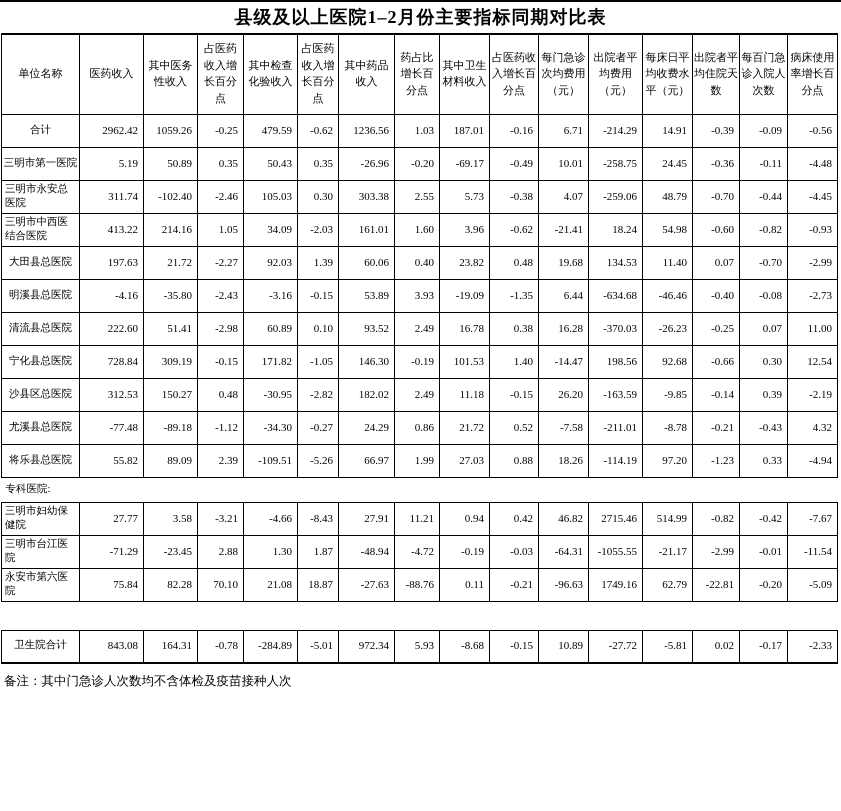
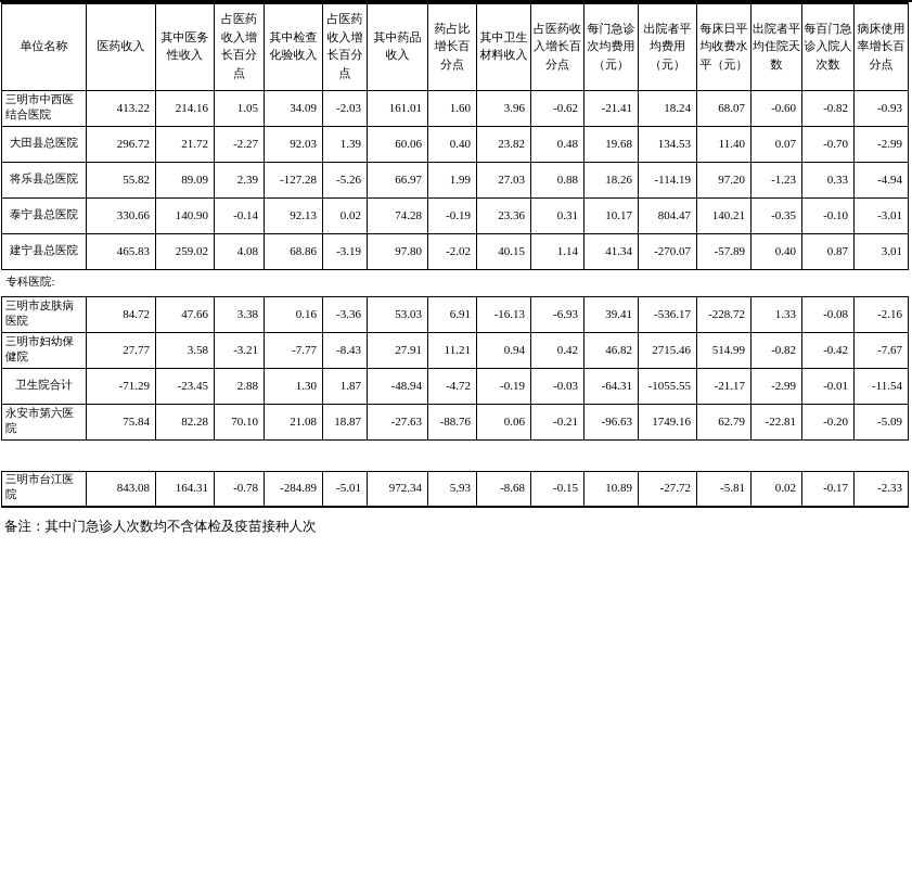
- 县级及以上医院1–2月份主要指标同期对比表
  单位名称	医药收入	其中医务性收入	占医药收入增长百分点	其中检查化验收入	占医药收入增长百分点	其中药品收入	药占比增长百分点	其中卫生材料收入	占医药收入增长百分点	每门急诊次均费用（元）	出院者平均费用（元）	每床日平均收费水平（元）	出院者平均住院天数	每百门急诊入院人次数	病床使用率增长百分点
- 合计	2962.42	1059.26	-0.25	479.59	-0.62	1236.56	1.03	187.01	-0.16	6.71	-214.29	14.91	-0.39	-0.09	-0.56
- 三明市第一医院	5.19	50.89	0.35	50.43	0.35	-26.96	-0.20	-69.17	-0.49	10.01	-258.75	24.45	-0.36	-0.11	-4.48
- 三明市永安总 医院	311.74	-102.40	-2.46	105.03	0.30	303.38	2.55	5.73	-0.38	4.07	-259.06	48.79	-0.70	-0.44	-4.45
- 三明市中西医 结合医院	413.22	214.16	1.05	34.09	-2.03	161.01	1.60	3.96	-0.62	-21.41	18.24	54.98	-0.60	-0.82	-0.93
+ 三明市中西医 结合医院	413.22	214.16	1.05	34.09	-2.03	161.01	1.60	3.96	-0.62	-21.41	18.24	68.07	-0.60	-0.82	-0.93
- 大田县总医院	197.63	21.72	-2.27	92.03	1.39	60.06	0.40	23.82	0.48	19.68	134.53	11.40	0.07	-0.70	-2.99
+ 大田县总医院	296.72	21.72	-2.27	92.03	1.39	60.06	0.40	23.82	0.48	19.68	134.53	11.40	0.07	-0.70	-2.99
- 明溪县总医院	-4.16	-35.80	-2.43	-3.16	-0.15	53.89	3.93	-19.09	-1.35	6.44	-634.68	-46.46	-0.40	-0.08	-2.73
- 清流县总医院	222.60	51.41	-2.98	60.89	0.10	93.52	2.49	16.78	0.38	16.28	-370.03	-26.23	-0.25	0.07	11.00
- 宁化县总医院	728.84	309.19	-0.15	171.82	-1.05	146.30	-0.19	101.53	1.40	-14.47	198.56	92.68	-0.66	0.30	12.54
- 沙县区总医院	312.53	150.27	0.48	-30.95	-2.82	182.02	2.49	11.18	-0.15	26.20	-163.59	-9.85	-0.14	0.39	-2.19
- 尤溪县总医院	-77.48	-89.18	-1.12	-34.30	-0.27	24.29	0.86	21.72	0.52	-7.58	-211.01	-8.78	-0.21	-0.43	4.32
- 将乐县总医院	55.82	89.09	2.39	-109.51	-5.26	66.97	1.99	27.03	0.88	18.26	-114.19	97.20	-1.23	0.33	-4.94
+ 将乐县总医院	55.82	89.09	2.39	-127.28	-5.26	66.97	1.99	27.03	0.88	18.26	-114.19	97.20	-1.23	0.33	-4.94
+ 泰宁县总医院	330.66	140.90	-0.14	92.13	0.02	74.28	-0.19	23.36	0.31	10.17	804.47	140.21	-0.35	-0.10	-3.01
+ 建宁县总医院	465.83	259.02	4.08	68.86	-3.19	97.80	-2.02	40.15	1.14	41.34	-270.07	-57.89	0.40	0.87	3.01
  专科医院:
+ 三明市皮肤病 医院	84.72	47.66	3.38	0.16	-3.36	53.03	6.91	-16.13	-6.93	39.41	-536.17	-228.72	1.33	-0.08	-2.16
- 三明市妇幼保 健院	27.77	3.58	-3.21	-4.66	-8.43	27.91	11.21	0.94	0.42	46.82	2715.46	514.99	-0.82	-0.42	-7.67
+ 三明市妇幼保 健院	27.77	3.58	-3.21	-7.77	-8.43	27.91	11.21	0.94	0.42	46.82	2715.46	514.99	-0.82	-0.42	-7.67
- 三明市台江医 院	-71.29	-23.45	2.88	1.30	1.87	-48.94	-4.72	-0.19	-0.03	-64.31	-1055.55	-21.17	-2.99	-0.01	-11.54
+ 卫生院合计	-71.29	-23.45	2.88	1.30	1.87	-48.94	-4.72	-0.19	-0.03	-64.31	-1055.55	-21.17	-2.99	-0.01	-11.54
- 永安市第六医 院	75.84	82.28	70.10	21.08	18.87	-27.63	-88.76	0.11	-0.21	-96.63	1749.16	62.79	-22.81	-0.20	-5.09
+ 永安市第六医 院	75.84	82.28	70.10	21.08	18.87	-27.63	-88.76	0.06	-0.21	-96.63	1749.16	62.79	-22.81	-0.20	-5.09
- 卫生院合计	843.08	164.31	-0.78	-284.89	-5.01	972.34	5.93	-8.68	-0.15	10.89	-27.72	-5.81	0.02	-0.17	-2.33
+ 三明市台江医 院	843.08	164.31	-0.78	-284.89	-5.01	972.34	5.93	-8.68	-0.15	10.89	-27.72	-5.81	0.02	-0.17	-2.33
  备注：其中门急诊人次数均不含体检及疫苗接种人次
